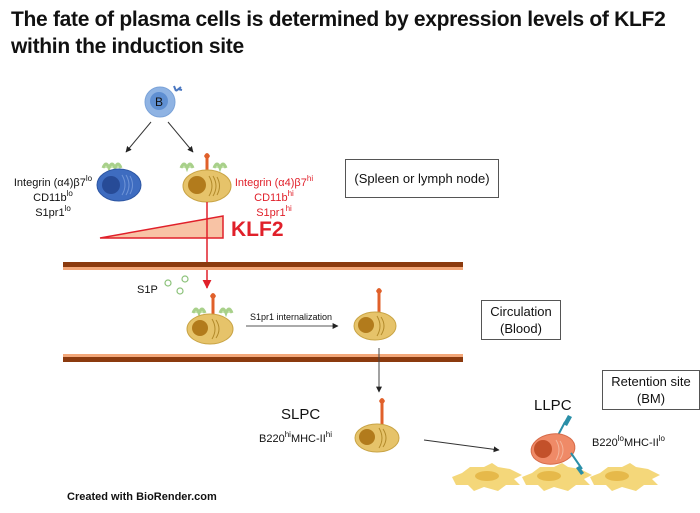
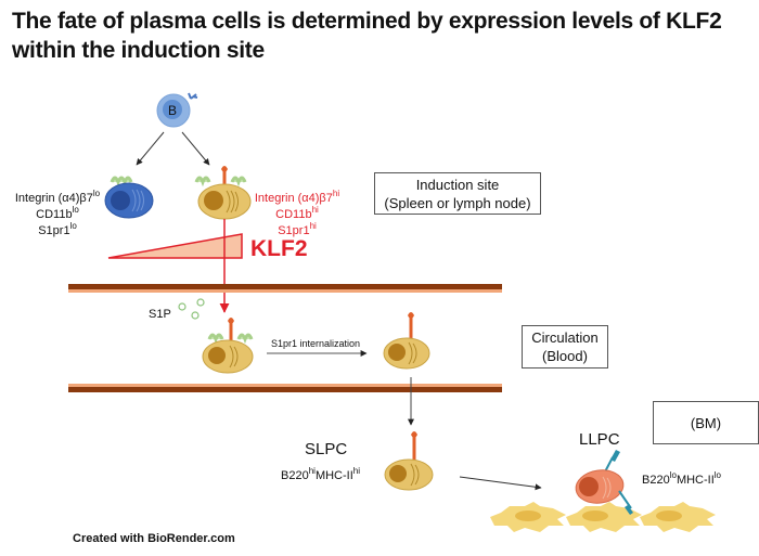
  The fate of plasma cells is determined by expression levels of KLF2 within the induction site
  B
  Integrin (α4)β7lo
  CD11blo
  S1pr1lo
  Integrin (α4)β7hi
  CD11bhi
  S1pr1hi
  KLF2
+ Induction site
  (Spleen or lymph node)
  S1P
  S1pr1 internalization
  Circulation
  (Blood)
- Retention site
  (BM)
  SLPC
  B220hiMHC-IIhi
  LLPC
  B220loMHC-IIlo
  Created with BioRender.com
